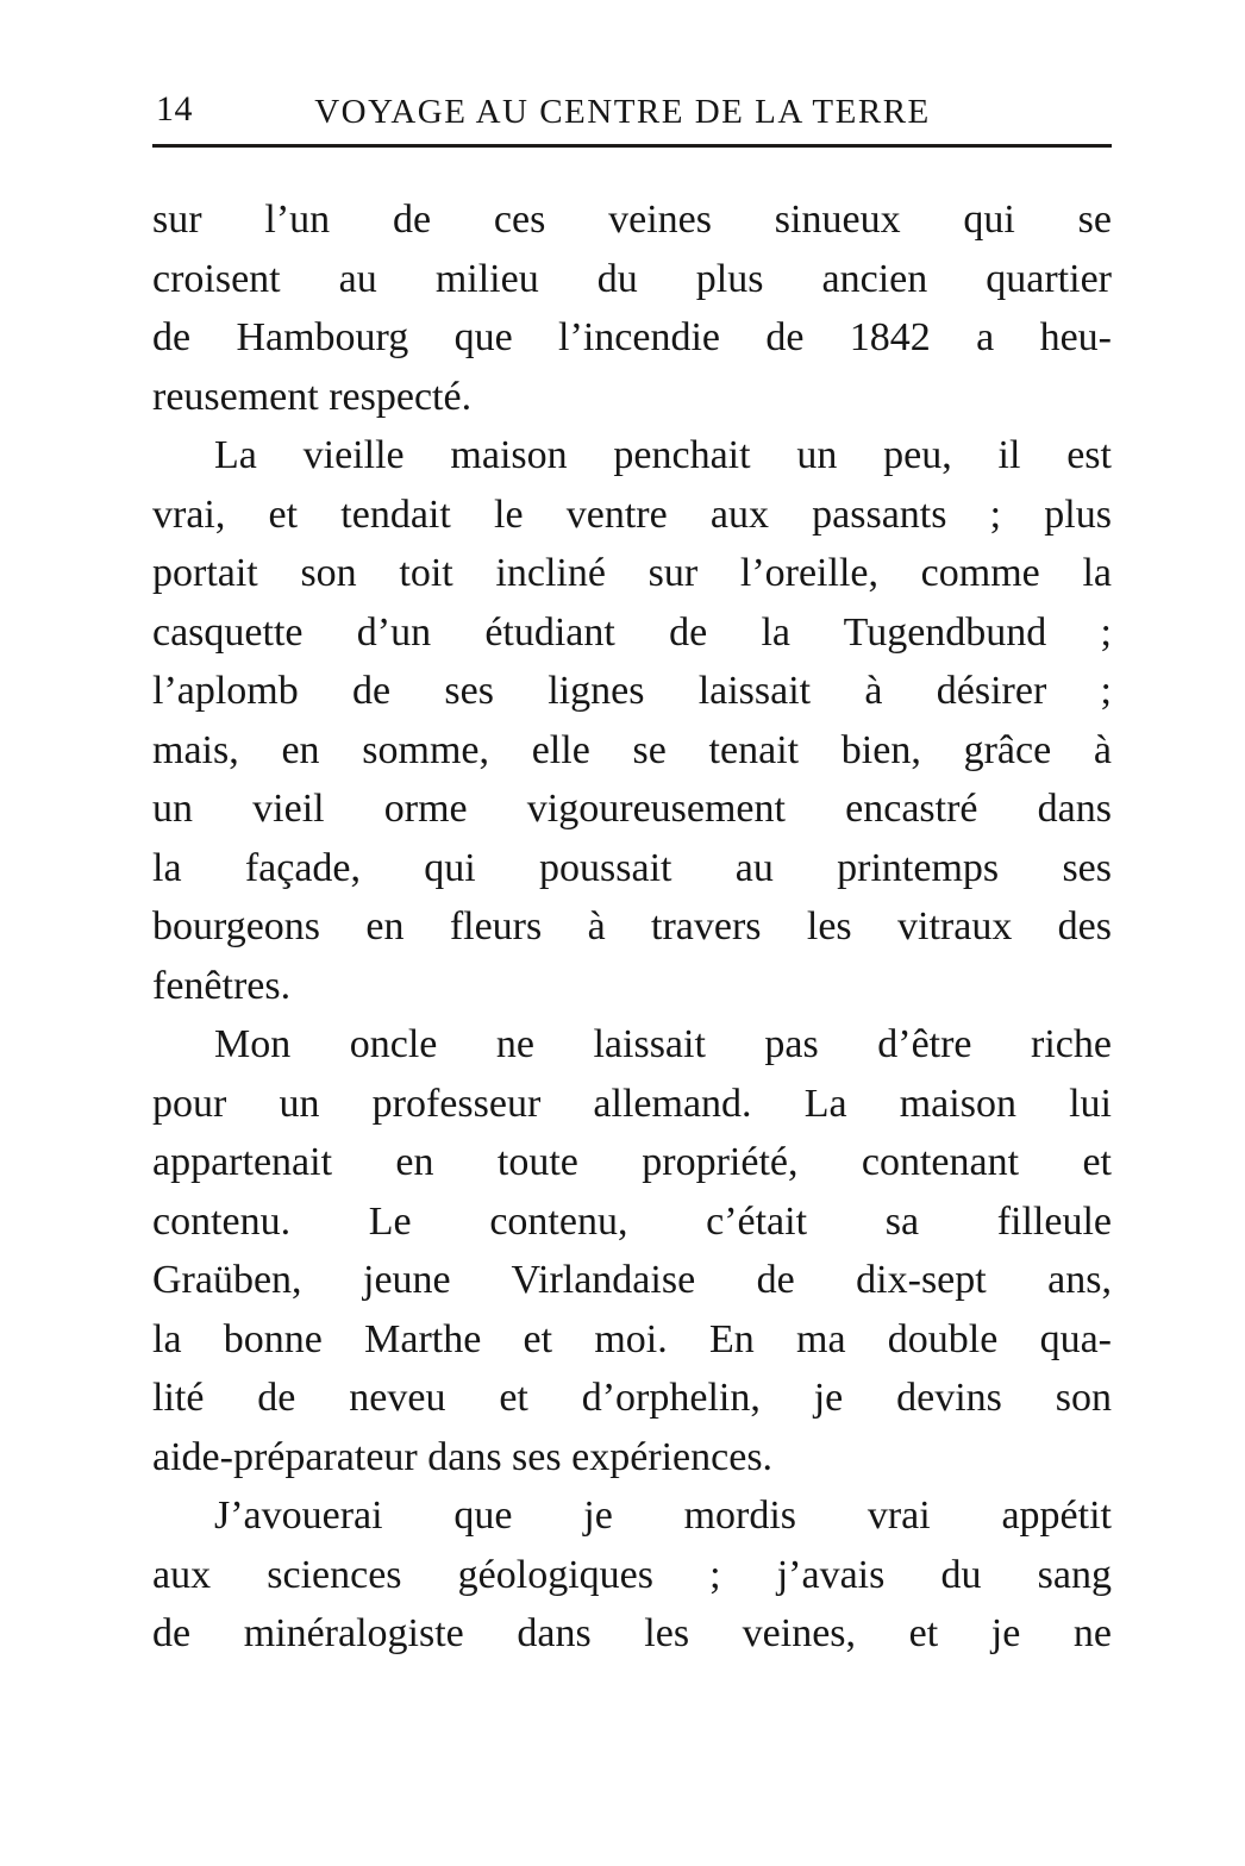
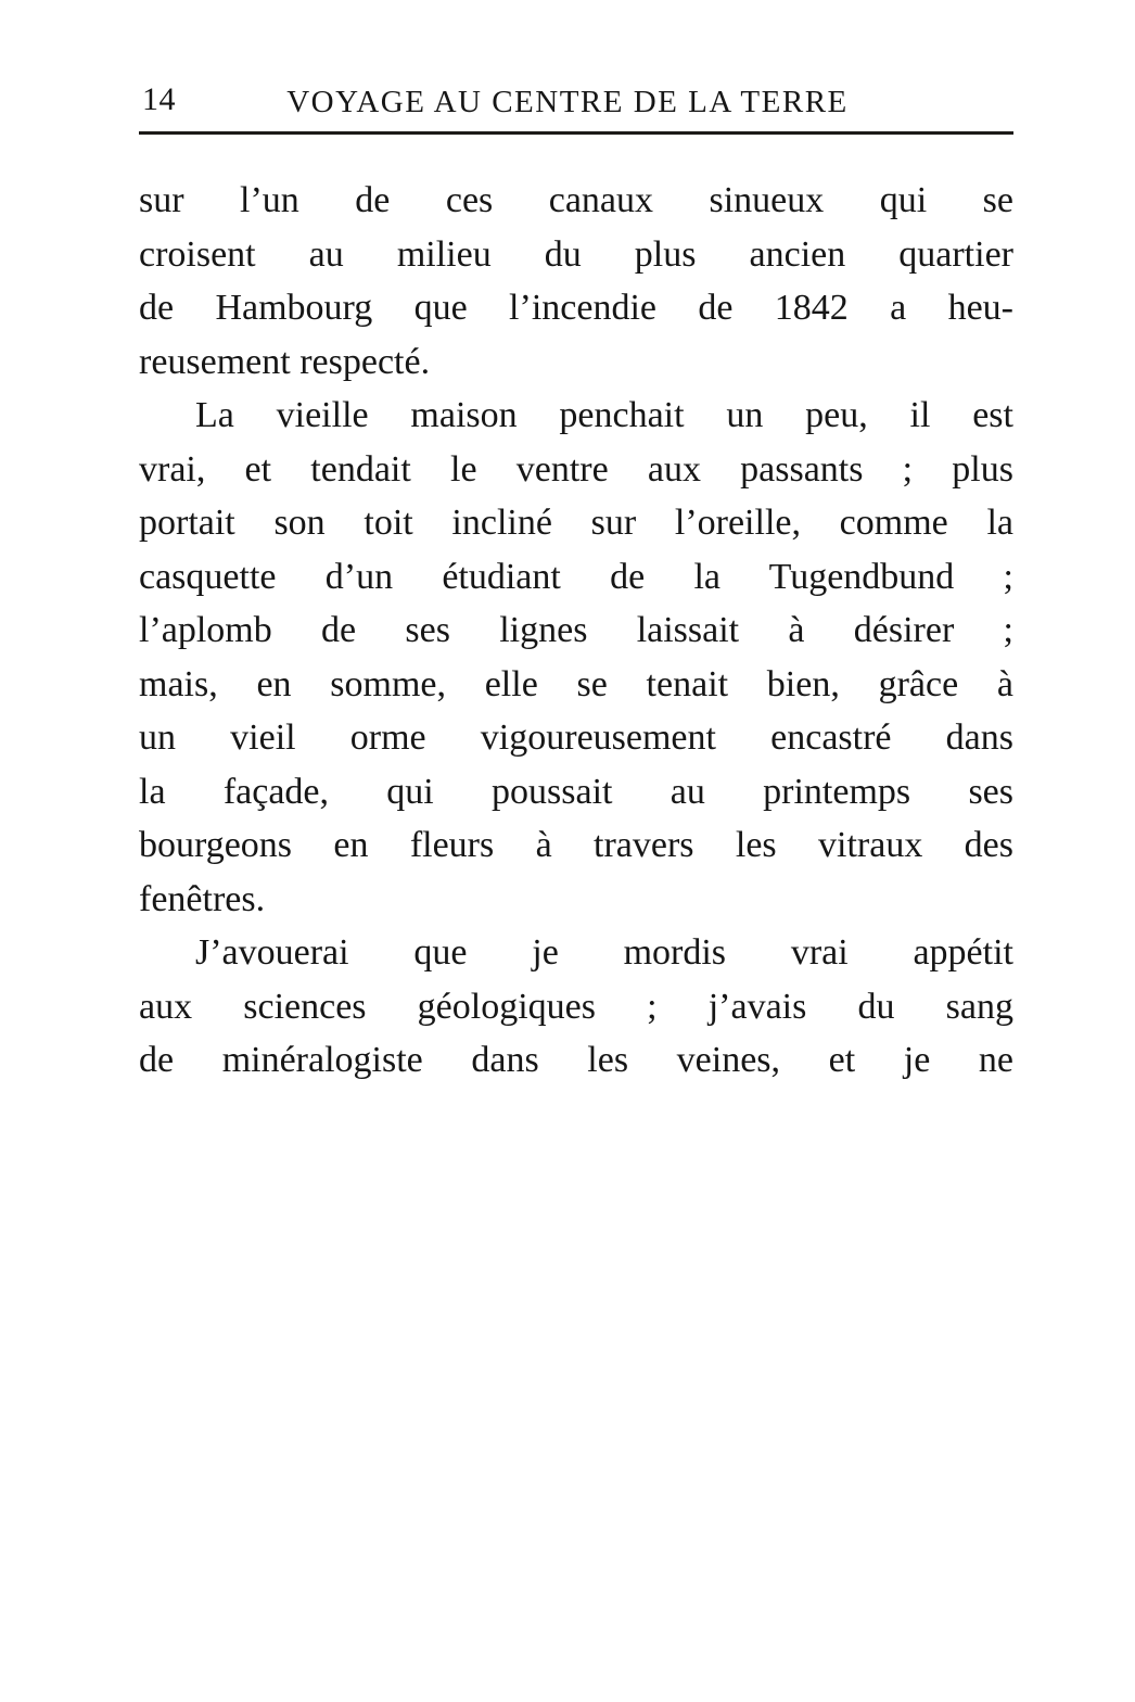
  14
  VOYAGE AU CENTRE DE LA TERRE
- sur l’un de ces veines sinueux qui se
+ sur l’un de ces canaux sinueux qui se
  croisent au milieu du plus ancien quartier
  de Hambourg que l’incendie de 1842 a heu-
  reusement respecté.
  La vieille maison penchait un peu, il est
  vrai, et tendait le ventre aux passants ; plus
  portait son toit incliné sur l’oreille, comme la
  casquette d’un étudiant de la Tugendbund ;
  l’aplomb de ses lignes laissait à désirer ;
  mais, en somme, elle se tenait bien, grâce à
  un vieil orme vigoureusement encastré dans
  la façade, qui poussait au printemps ses
  bourgeons en fleurs à travers les vitraux des
  fenêtres.
- Mon oncle ne laissait pas d’être riche
- pour un professeur allemand. La maison lui
- appartenait en toute propriété, contenant et
- contenu. Le contenu, c’était sa filleule
- Graüben, jeune Virlandaise de dix-sept ans,
- la bonne Marthe et moi. En ma double qua-
- lité de neveu et d’orphelin, je devins son
- aide-préparateur dans ses expériences.
  J’avouerai que je mordis vrai appétit
  aux sciences géologiques ; j’avais du sang
  de minéralogiste dans les veines, et je ne
